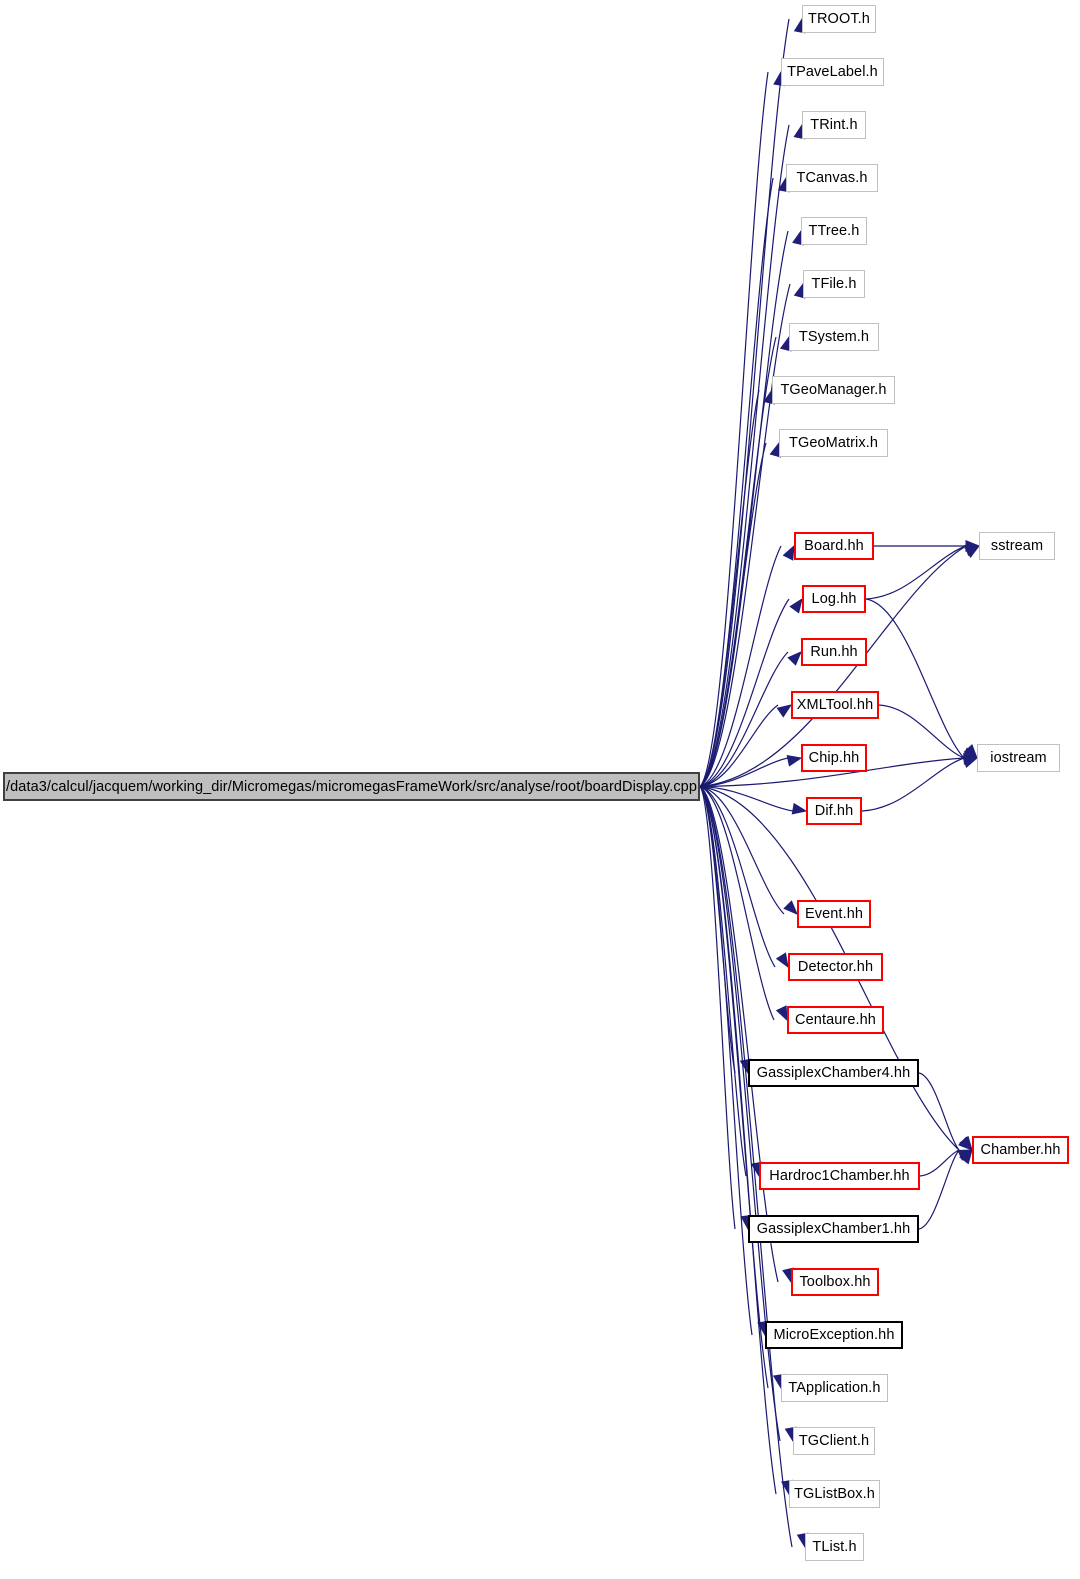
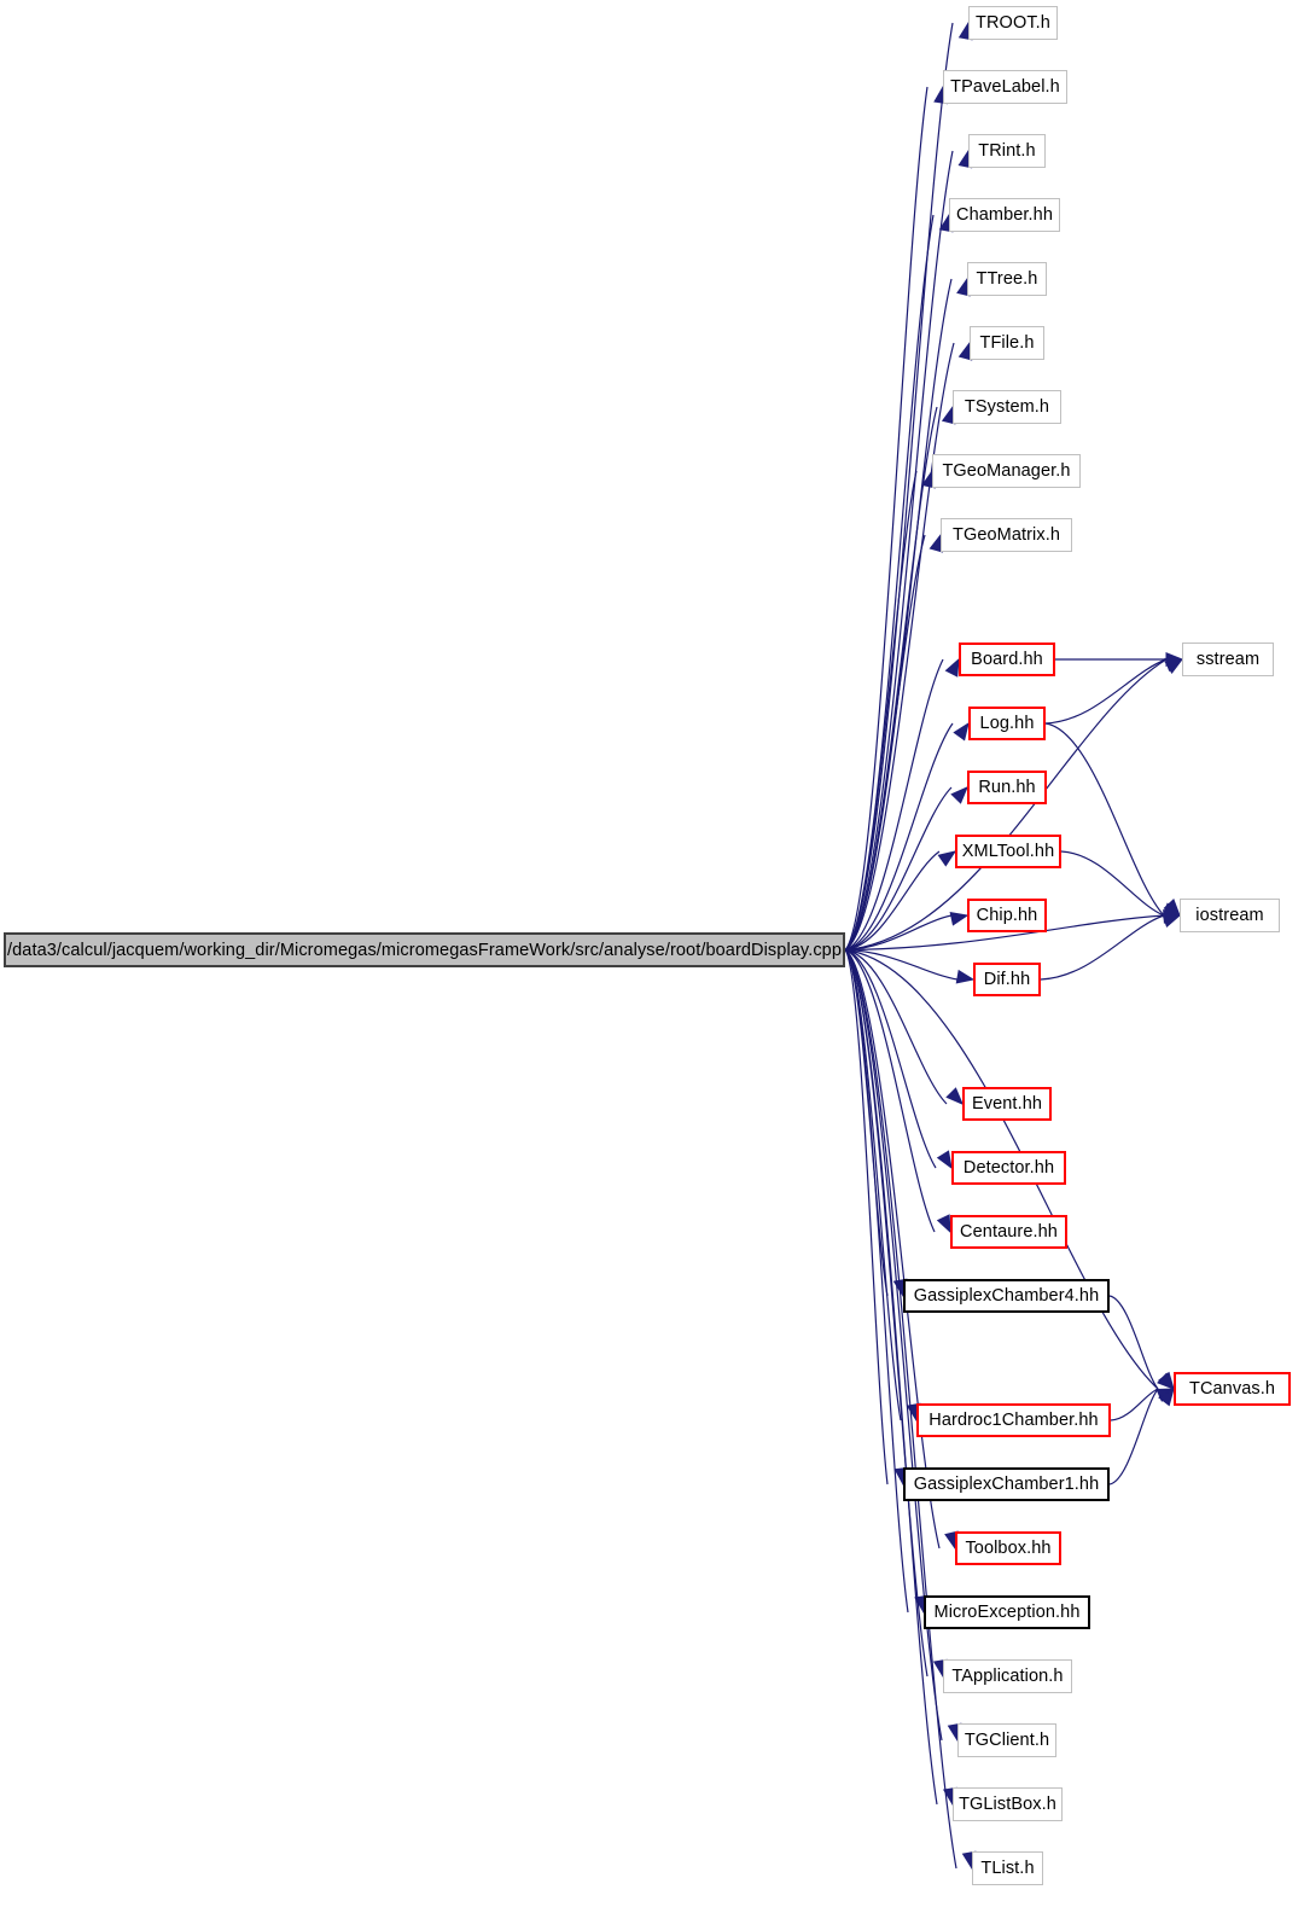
  /data3/calcul/jacquem/working_dir/Micromegas/micromegasFrameWork/src/analyse/root/boardDisplay.cpp
  TROOT.h
  TPaveLabel.h
  TRint.h
- TCanvas.h
+ Chamber.hh
  TTree.h
  TFile.h
  TSystem.h
  TGeoManager.h
  TGeoMatrix.h
  Board.hh
  Log.hh
  Run.hh
  XMLTool.hh
  Chip.hh
  Dif.hh
  Event.hh
  Detector.hh
  Centaure.hh
  GassiplexChamber4.hh
  Hardroc1Chamber.hh
  GassiplexChamber1.hh
  Toolbox.hh
  MicroException.hh
  TApplication.h
  TGClient.h
  TGListBox.h
  TList.h
  sstream
  iostream
- Chamber.hh
+ TCanvas.h
